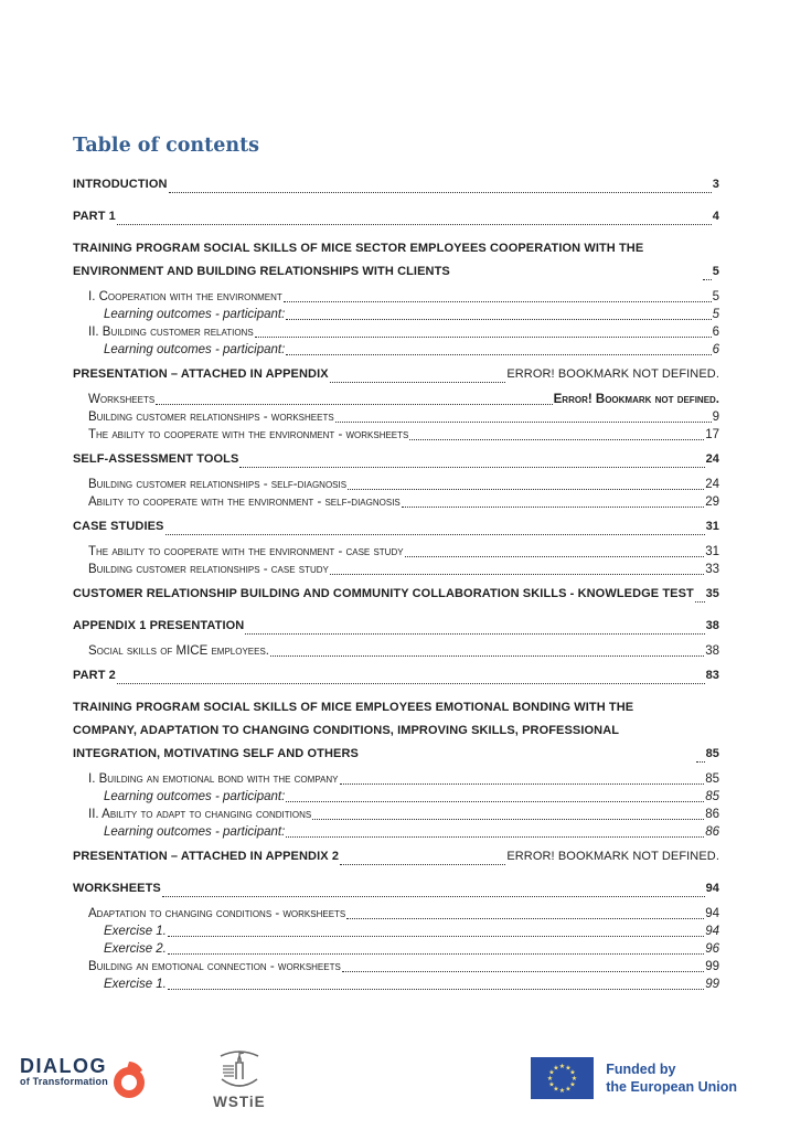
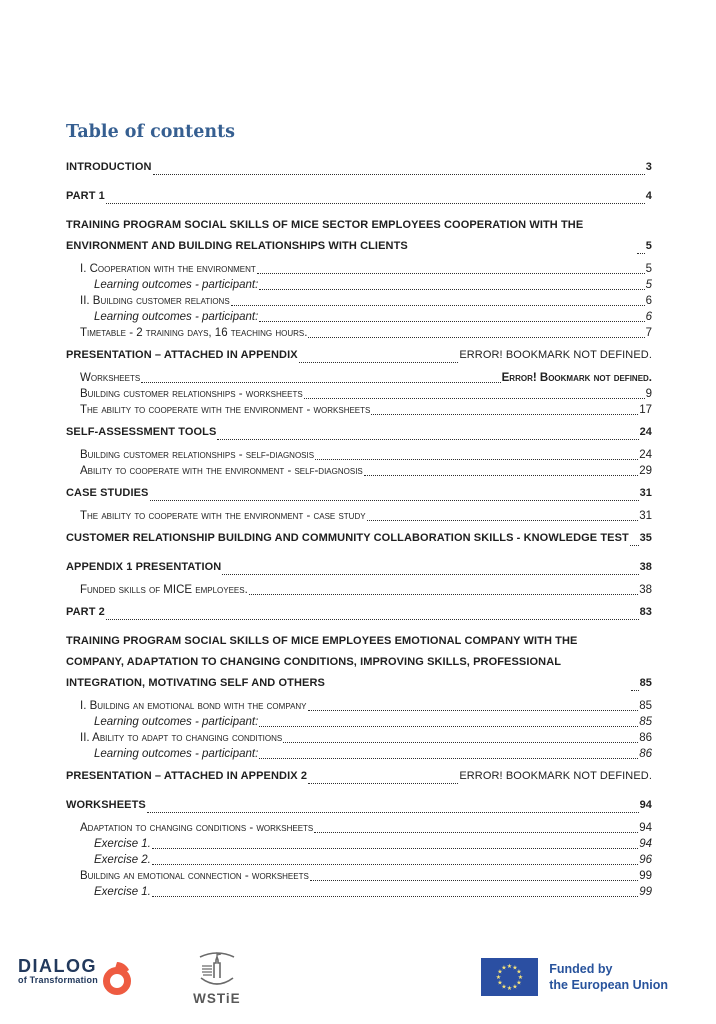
  Table of contents
  INTRODUCTION
  3
  PART 1
  4
  TRAINING PROGRAM SOCIAL SKILLS OF MICE SECTOR EMPLOYEES COOPERATION WITH THE ENVIRONMENT AND BUILDING RELATIONSHIPS WITH CLIENTS
  5
  I. Cooperation with the environment
  5
  Learning outcomes - participant:
  5
  II. Building customer relations
  6
  Learning outcomes - participant:
  6
+ Timetable - 2 training days, 16 teaching hours.
+ 7
  PRESENTATION – ATTACHED IN APPENDIX
  ERROR! BOOKMARK NOT DEFINED.
  Worksheets
  Error! Bookmark not defined.
  Building customer relationships - worksheets
  9
  The ability to cooperate with the environment - worksheets
  17
  SELF-ASSESSMENT TOOLS
  24
  Building customer relationships - self-diagnosis
  24
  Ability to cooperate with the environment - self-diagnosis
  29
  CASE STUDIES
  31
  The ability to cooperate with the environment - case study
  31
- Building customer relationships - case study
- 33
  CUSTOMER RELATIONSHIP BUILDING AND COMMUNITY COLLABORATION SKILLS - KNOWLEDGE TEST
  35
  APPENDIX 1 PRESENTATION
  38
- Social skills of MICE employees.
+ Funded skills of MICE employees.
  38
  PART 2
  83
- TRAINING PROGRAM SOCIAL SKILLS OF MICE EMPLOYEES EMOTIONAL BONDING WITH THE COMPANY, ADAPTATION TO CHANGING CONDITIONS, IMPROVING SKILLS, PROFESSIONAL INTEGRATION, MOTIVATING SELF AND OTHERS
+ TRAINING PROGRAM SOCIAL SKILLS OF MICE EMPLOYEES EMOTIONAL COMPANY WITH THE COMPANY, ADAPTATION TO CHANGING CONDITIONS, IMPROVING SKILLS, PROFESSIONAL INTEGRATION, MOTIVATING SELF AND OTHERS
  85
  I. Building an emotional bond with the company
  85
  Learning outcomes - participant:
  85
  II. Ability to adapt to changing conditions
  86
  Learning outcomes - participant:
  86
  PRESENTATION – ATTACHED IN APPENDIX 2
  ERROR! BOOKMARK NOT DEFINED.
  WORKSHEETS
  94
  Adaptation to changing conditions - worksheets
  94
  Exercise 1.
  94
  Exercise 2.
  96
  Building an emotional connection - worksheets
  99
  Exercise 1.
  99
  DIALOG
  of Transformation
  WSTiE
  Funded by
  the European Union
